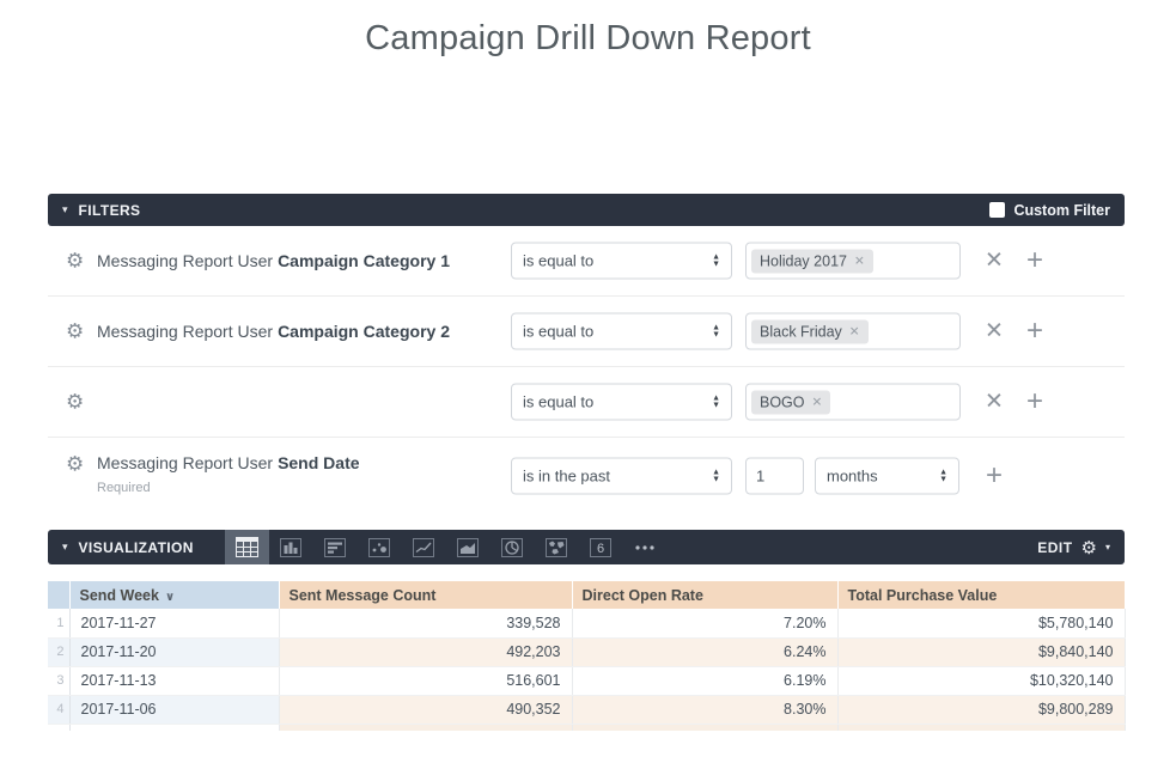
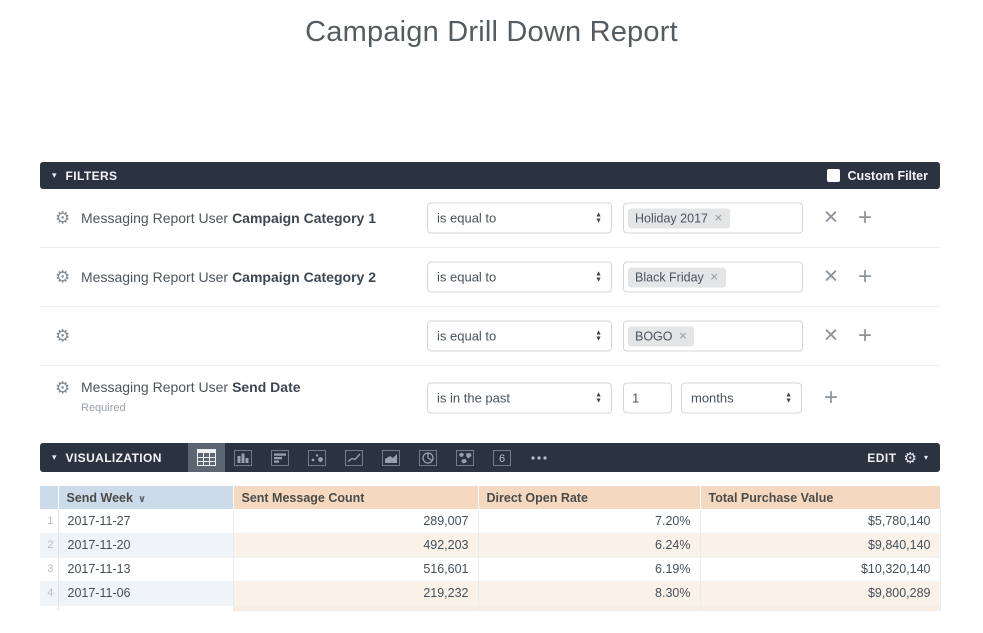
  Campaign Drill Down Report
  ▾
  FILTERS
  Custom Filter
  ⚙
  Messaging Report User Campaign Category 1
  is equal to
  Holiday 2017
  ✕
  ✕
  +
  ⚙
  Messaging Report User Campaign Category 2
  is equal to
  Black Friday
  ✕
  ✕
  +
  ⚙
  is equal to
  BOGO
  ✕
  ✕
  +
  ⚙
  Messaging Report User Send Date
  Required
  is in the past
  1
  months
  +
  ▾
  VISUALIZATION
  6
  EDIT
  ⚙
  ▾
  	Send Week ∨	Sent Message Count	Direct Open Rate	Total Purchase Value
- 1	2017-11-27	339,528	7.20%	$5,780,140
+ 1	2017-11-27	289,007	7.20%	$5,780,140
  2	2017-11-20	492,203	6.24%	$9,840,140
  3	2017-11-13	516,601	6.19%	$10,320,140
- 4	2017-11-06	490,352	8.30%	$9,800,289
+ 4	2017-11-06	219,232	8.30%	$9,800,289
